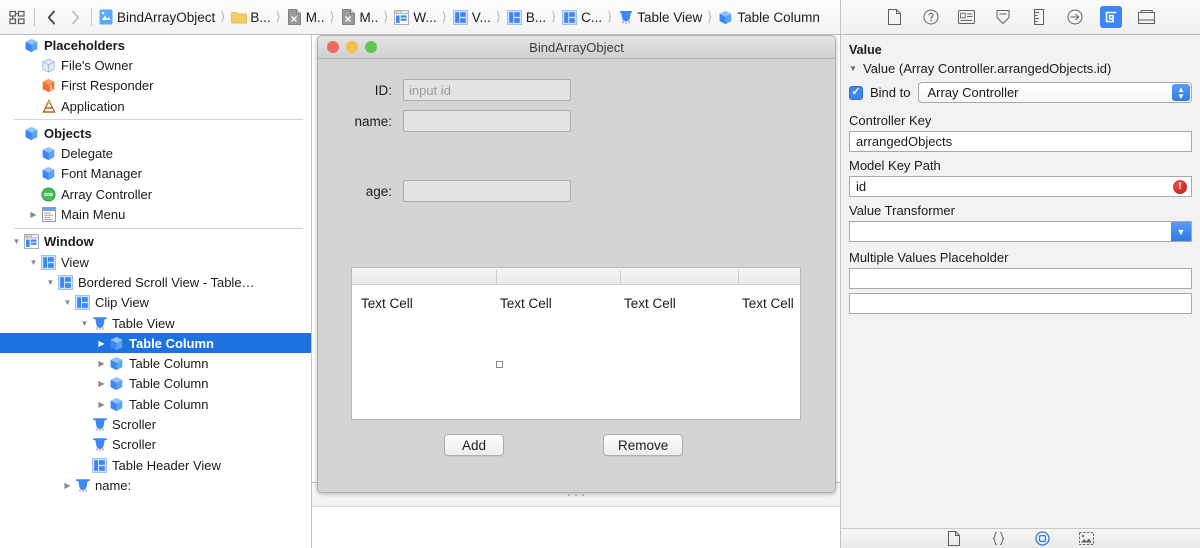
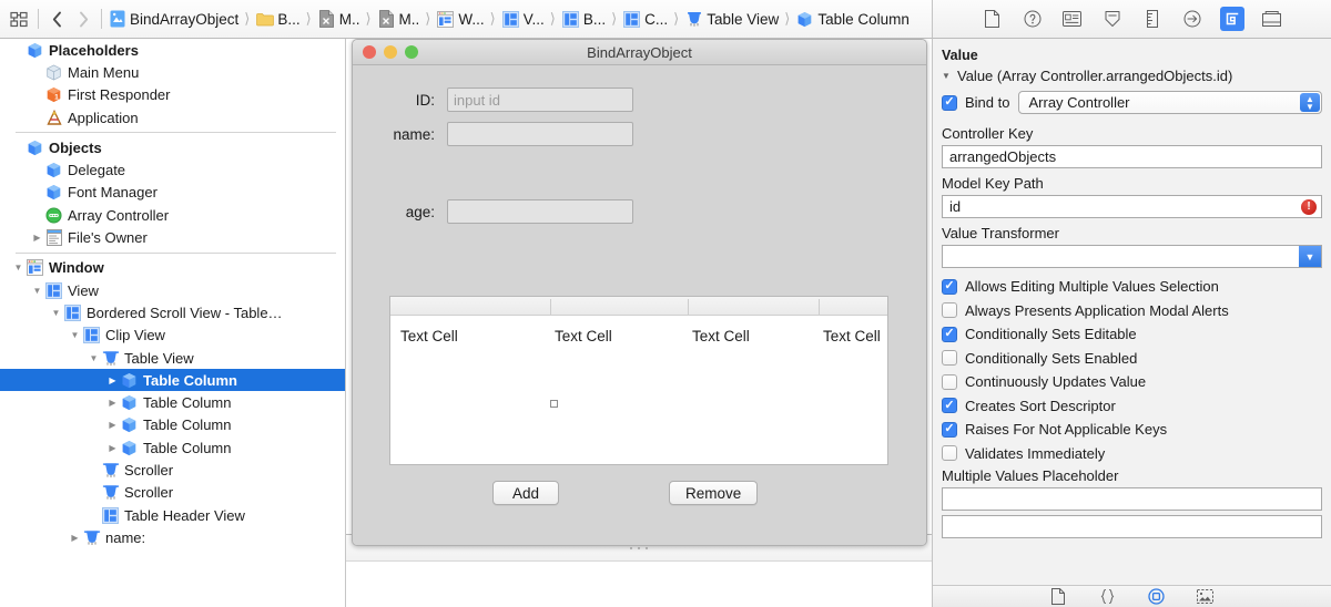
  BindArrayObject
  ⟩
  B...
  ⟩
  M..
  ⟩
  M..
  ⟩
  W...
  ⟩
  V...
  ⟩
  B...
  ⟩
  C...
  ⟩
  Table View
  ⟩
  Table Column
  Placeholders
- File's Owner
+ Main Menu
  First Responder
  Application
  Objects
  Delegate
  Font Manager
  Array Controller
  ▶
- Main Menu
+ File's Owner
  ▼
  Window
  ▼
  View
  ▼
  Bordered Scroll View - Table…
  ▼
  Clip View
  ▼
  Table View
  ▶
  Table Column
  ▶
  Table Column
  ▶
  Table Column
  ▶
  Table Column
  Scroller
  Scroller
  Table Header View
  ▶
  name:
  BindArrayObject
  ID:
  input id
  name:
  age:
  Text Cell
  Text Cell
  Text Cell
  Text Cell
  Add
  Remove
  Value
  ▼
  Value (Array Controller.arrangedObjects.id)
  Bind to
  Array Controller
  ▲
  ▼
  Controller Key
  arrangedObjects
  Model Key Path
  id
  !
  Value Transformer
  ▼
+ Allows Editing Multiple Values Selection
+ Always Presents Application Modal Alerts
+ Conditionally Sets Editable
+ Conditionally Sets Enabled
+ Continuously Updates Value
+ Creates Sort Descriptor
+ Raises For Not Applicable Keys
+ Validates Immediately
  Multiple Values Placeholder
